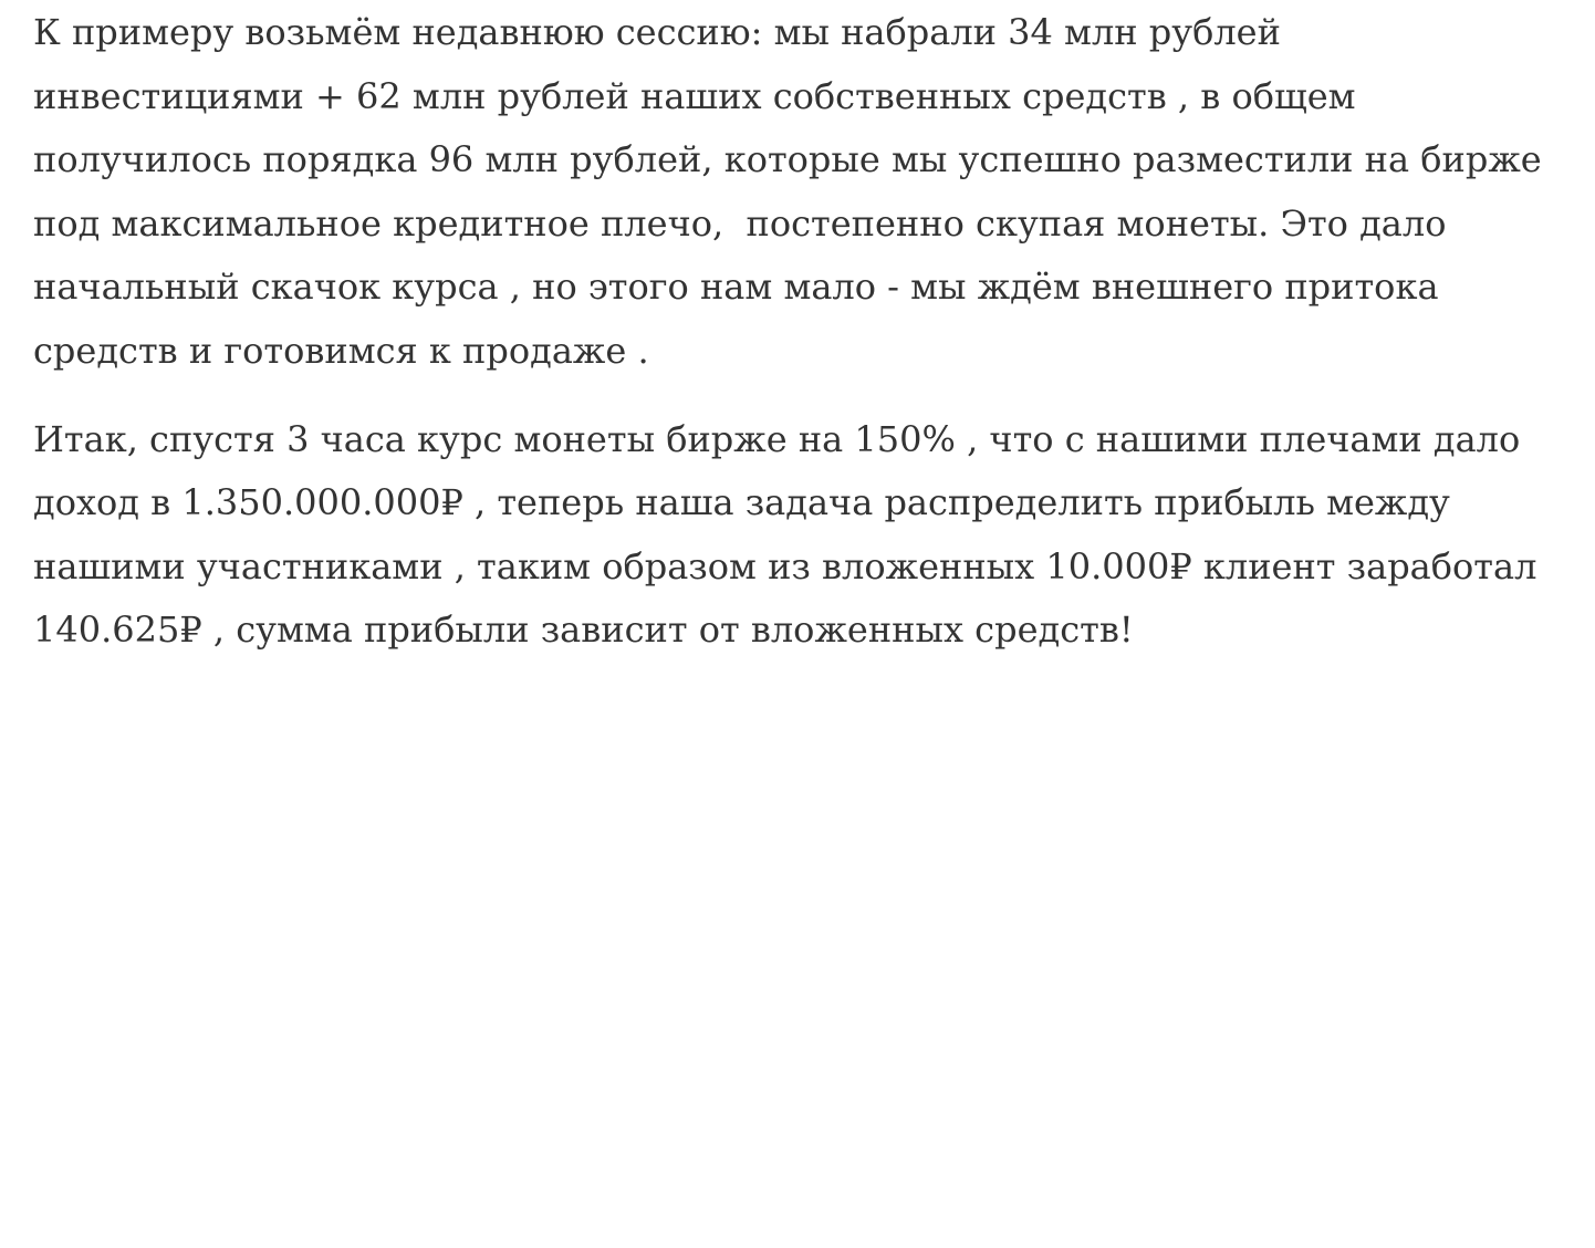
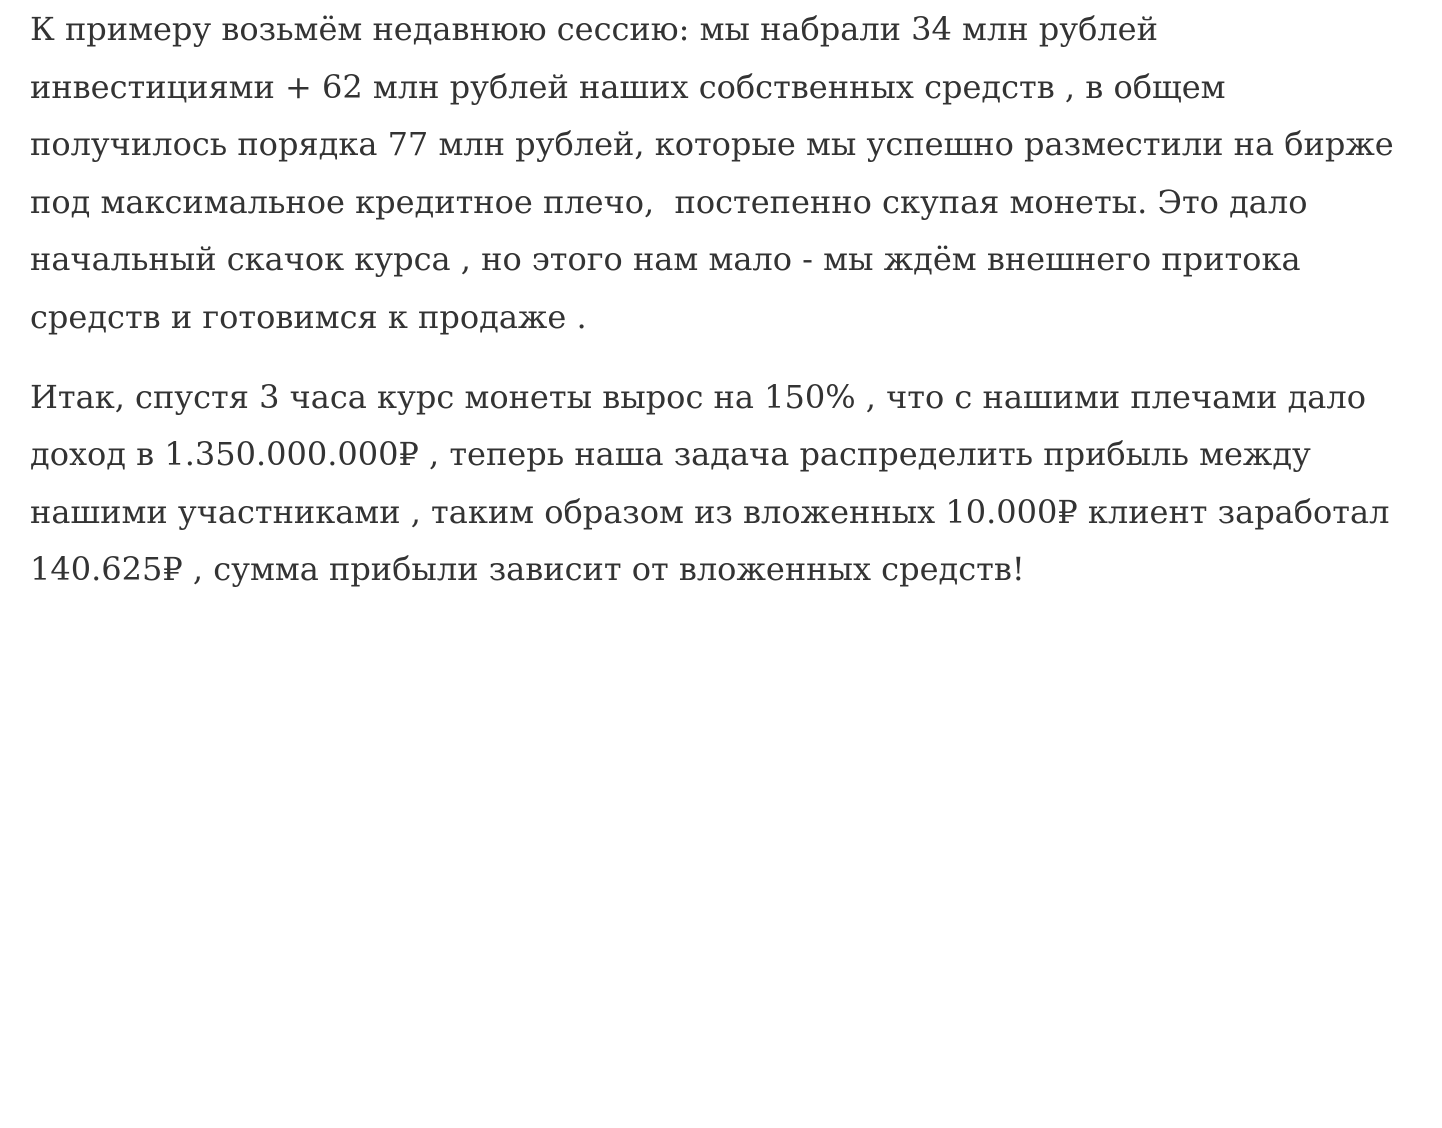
- К примеру возьмём недавнюю сессию: мы набрали 34 млн рублей инвестициями + 62 млн рублей наших собственных средств , в общем получилось порядка 96 млн рублей, которые мы успешно разместили на бирже под максимальное кредитное плечо, постепенно скупая монеты. Это дало начальный скачок курса , но этого нам мало - мы ждём внешнего притока средств и готовимся к продаже .
+ К примеру возьмём недавнюю сессию: мы набрали 34 млн рублей инвестициями + 62 млн рублей наших собственных средств , в общем получилось порядка 77 млн рублей, которые мы успешно разместили на бирже под максимальное кредитное плечо, постепенно скупая монеты. Это дало начальный скачок курса , но этого нам мало - мы ждём внешнего притока средств и готовимся к продаже .
- Итак, спустя 3 часа курс монеты бирже на 150% , что с нашими плечами дало доход в 1.350.000.000₽ , теперь наша задача распределить прибыль между нашими участниками , таким образом из вложенных 10.000₽ клиент заработал 140.625₽ , сумма прибыли зависит от вложенных средств!
+ Итак, спустя 3 часа курс монеты вырос на 150% , что с нашими плечами дало доход в 1.350.000.000₽ , теперь наша задача распределить прибыль между нашими участниками , таким образом из вложенных 10.000₽ клиент заработал 140.625₽ , сумма прибыли зависит от вложенных средств!
